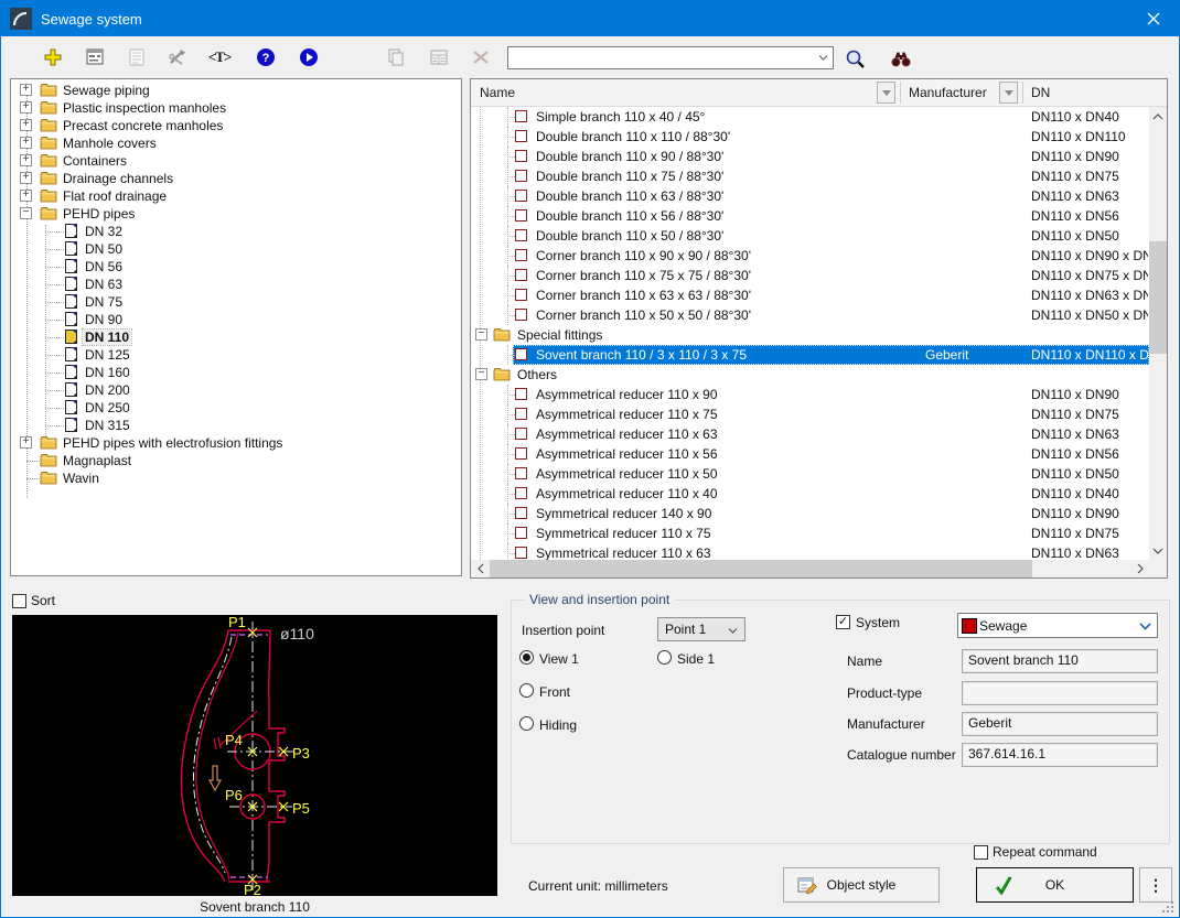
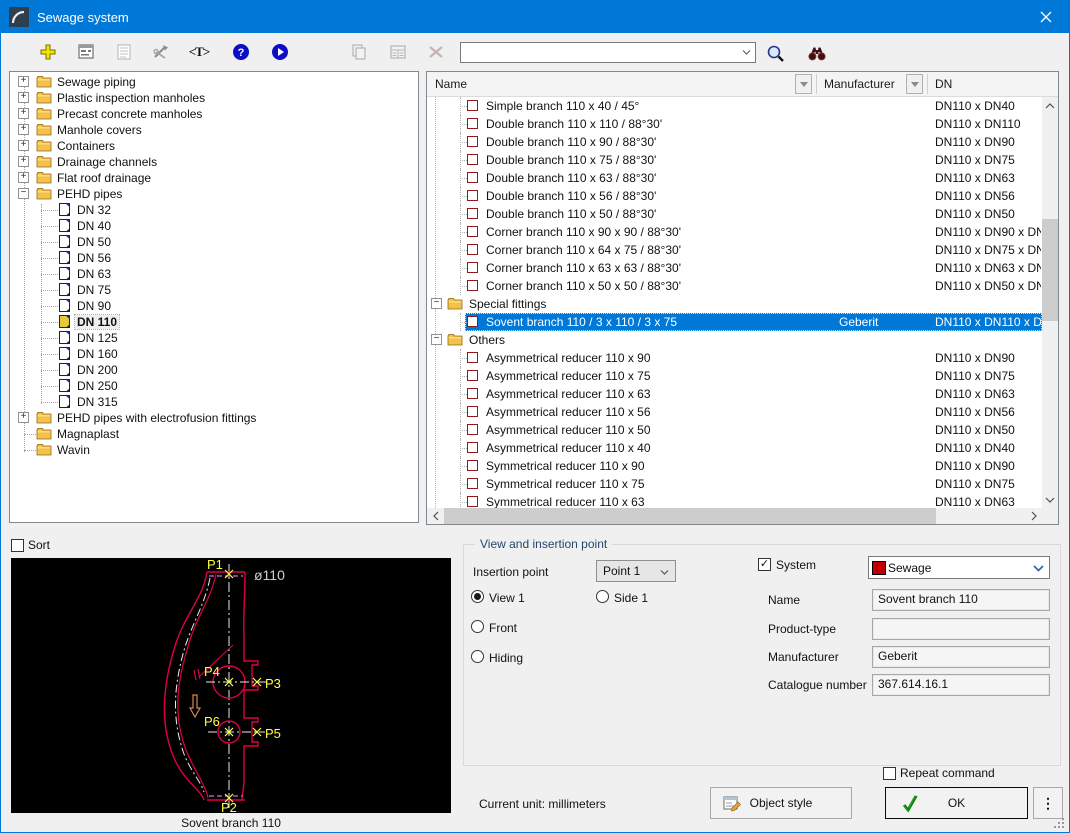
  Sewage system
  <T>
  ?
  +
  Sewage piping
  +
  Plastic inspection manholes
  +
  Precast concrete manholes
  +
  Manhole covers
  +
  Containers
  +
  Drainage channels
  +
  Flat roof drainage
  −
  PEHD pipes
  DN 32
+ DN 40
  DN 50
  DN 56
  DN 63
  DN 75
  DN 90
  DN 110
  DN 125
  DN 160
  DN 200
  DN 250
  DN 315
  +
  PEHD pipes with electrofusion fittings
  Magnaplast
  Wavin
  Name
  Manufacturer
  DN
  Simple branch 110 x 40 / 45°
  DN110 x DN40
  Double branch 110 x 110 / 88°30'
  DN110 x DN110
  Double branch 110 x 90 / 88°30'
  DN110 x DN90
  Double branch 110 x 75 / 88°30'
  DN110 x DN75
  Double branch 110 x 63 / 88°30'
  DN110 x DN63
  Double branch 110 x 56 / 88°30'
  DN110 x DN56
  Double branch 110 x 50 / 88°30'
  DN110 x DN50
  Corner branch 110 x 90 x 90 / 88°30'
  DN110 x DN90 x DN
- Corner branch 110 x 75 x 75 / 88°30'
+ Corner branch 110 x 64 x 75 / 88°30'
  DN110 x DN75 x DN
  Corner branch 110 x 63 x 63 / 88°30'
  DN110 x DN63 x DN
  Corner branch 110 x 50 x 50 / 88°30'
  DN110 x DN50 x DN
  −
  Special fittings
  Sovent branch 110 / 3 x 110 / 3 x 75
  Geberit
  DN110 x DN110 x D
  −
  Others
  Asymmetrical reducer 110 x 90
  DN110 x DN90
  Asymmetrical reducer 110 x 75
  DN110 x DN75
  Asymmetrical reducer 110 x 63
  DN110 x DN63
  Asymmetrical reducer 110 x 56
  DN110 x DN56
  Asymmetrical reducer 110 x 50
  DN110 x DN50
  Asymmetrical reducer 110 x 40
  DN110 x DN40
- Symmetrical reducer 140 x 90
+ Symmetrical reducer 110 x 90
  DN110 x DN90
  Symmetrical reducer 110 x 75
  DN110 x DN75
  Symmetrical reducer 110 x 63
  DN110 x DN63
  Sort
  P1
  P2
  P3
  P4
  P5
  P6
  ø110
  Sovent branch 110
  View and insertion point
  Insertion point
  Point 1
  View 1
  Side 1
  Front
  Hiding
  ✓
  System
  Sewage
  Name
  Sovent branch 110
  Product-type
  Manufacturer
  Geberit
  Catalogue number
  367.614.16.1
  Current unit: millimeters
  Object style
  Repeat command
  OK
  ⋮
